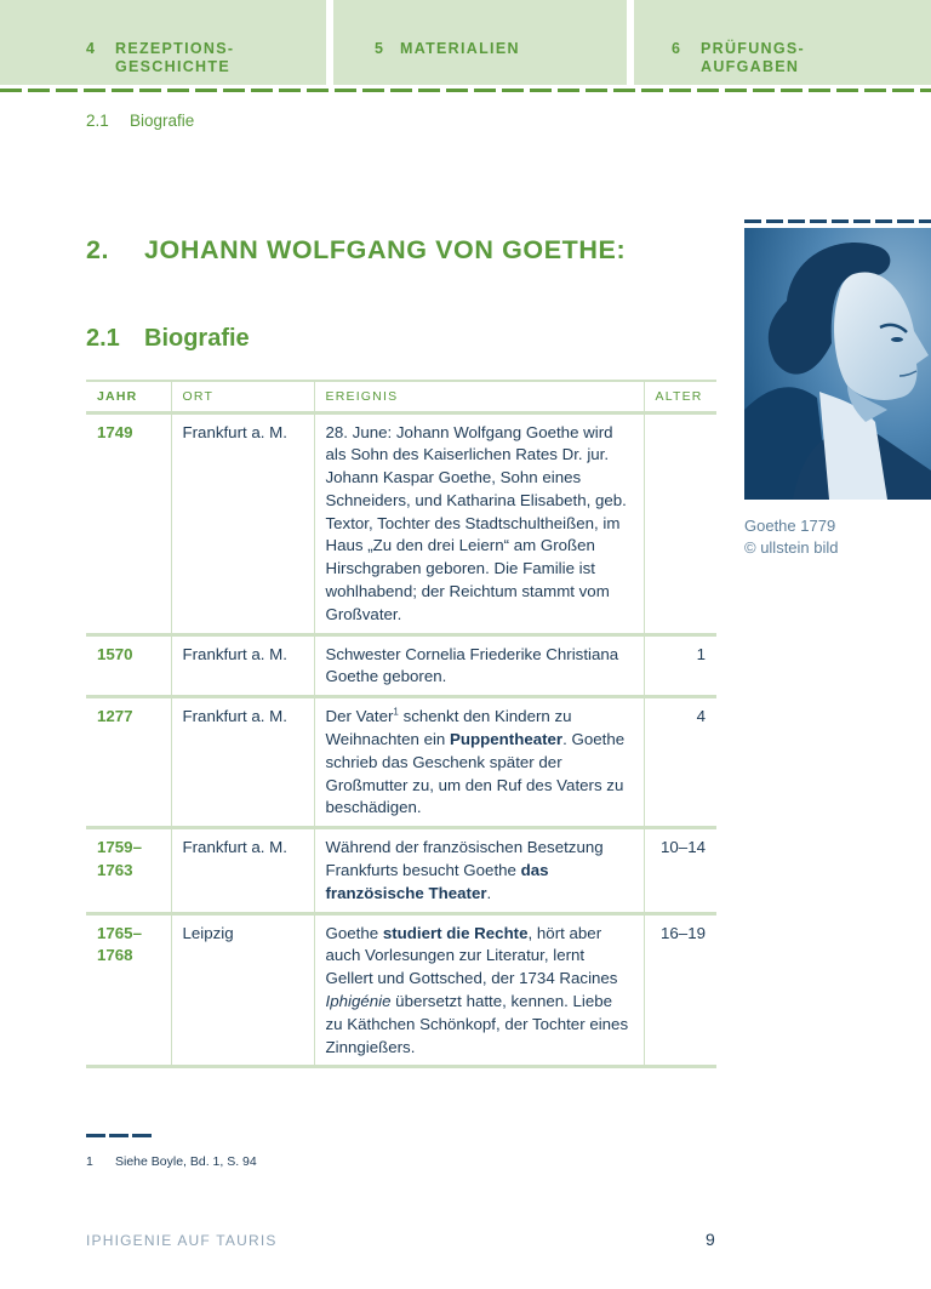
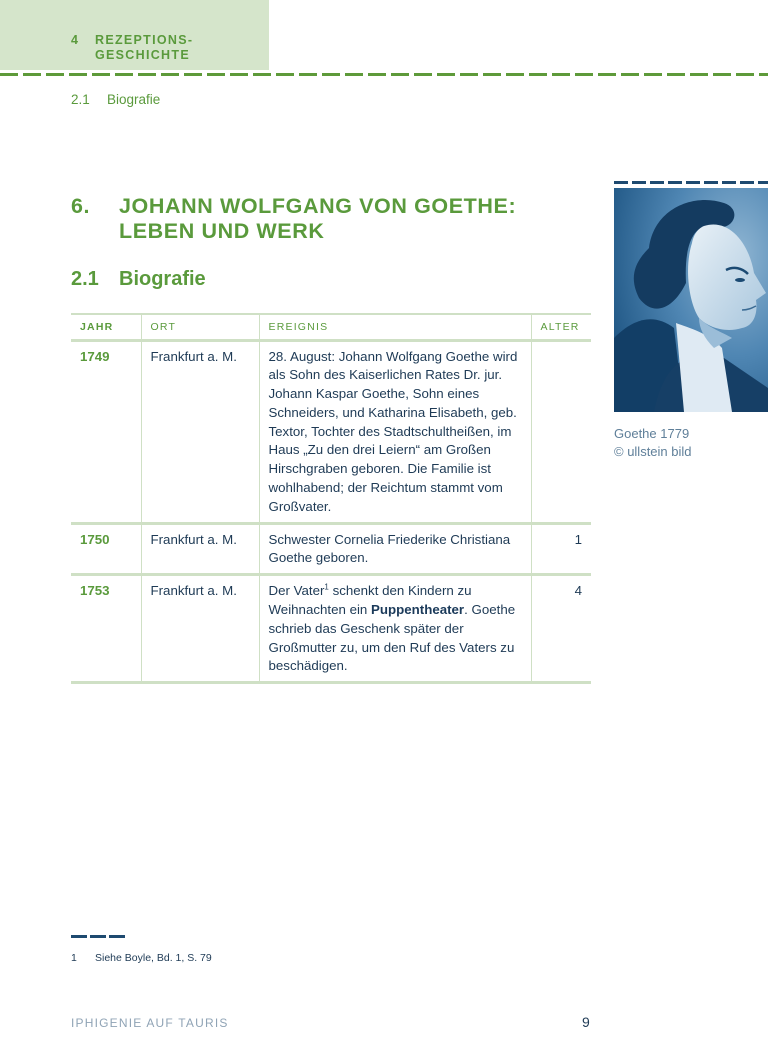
  4
  REZEPTIONS-
  GESCHICHTE
- 5
- MATERIALIEN
- 6
- PRÜFUNGS-
- AUFGABEN
  2.1 Biografie
- 2.
+ 6.
  JOHANN WOLFGANG VON GOETHE:
+ LEBEN UND WERK
  2.1 Biografie
  JAHR	ORT	EREIGNIS	ALTER
- 1749	Frankfurt a. M.	28. June: Johann Wolfgang Goethe wird als Sohn des Kaiserlichen Rates Dr. jur. Johann Kaspar Goethe, Sohn eines Schneiders, und Katharina Elisabeth, geb. Textor, Tochter des Stadtschultheißen, im Haus „Zu den drei Leiern“ am Großen Hirschgraben geboren. Die Familie ist wohlhabend; der Reichtum stammt vom Großvater.
+ 1749	Frankfurt a. M.	28. August: Johann Wolfgang Goethe wird als Sohn des Kaiserlichen Rates Dr. jur. Johann Kaspar Goethe, Sohn eines Schneiders, und Katharina Elisabeth, geb. Textor, Tochter des Stadtschultheißen, im Haus „Zu den drei Leiern“ am Großen Hirschgraben geboren. Die Familie ist wohlhabend; der Reichtum stammt vom Großvater.
- 1570	Frankfurt a. M.	Schwester Cornelia Friederike Christiana Goethe geboren.	1
+ 1750	Frankfurt a. M.	Schwester Cornelia Friederike Christiana Goethe geboren.	1
- 1277	Frankfurt a. M.	Der Vater1 schenkt den Kindern zu Weihnachten ein Puppentheater. Goethe schrieb das Geschenk später der Großmutter zu, um den Ruf des Vaters zu beschädigen.	4
+ 1753	Frankfurt a. M.	Der Vater1 schenkt den Kindern zu Weihnachten ein Puppentheater. Goethe schrieb das Geschenk später der Großmutter zu, um den Ruf des Vaters zu beschädigen.	4
- 1759–1763	Frankfurt a. M.	Während der französischen Besetzung Frankfurts besucht Goethe das französische Theater.	10–14
- 1765–1768	Leipzig	Goethe studiert die Rechte, hört aber auch Vorlesungen zur Literatur, lernt Gellert und Gottsched, der 1734 Racines Iphigénie übersetzt hatte, kennen. Liebe zu Käthchen Schönkopf, der Tochter eines Zinngießers.	16–19
  Goethe 1779
  © ullstein bild
- 1 Siehe Boyle, Bd. 1, S. 94
+ 1 Siehe Boyle, Bd. 1, S. 79
  IPHIGENIE AUF TAURIS
  9
